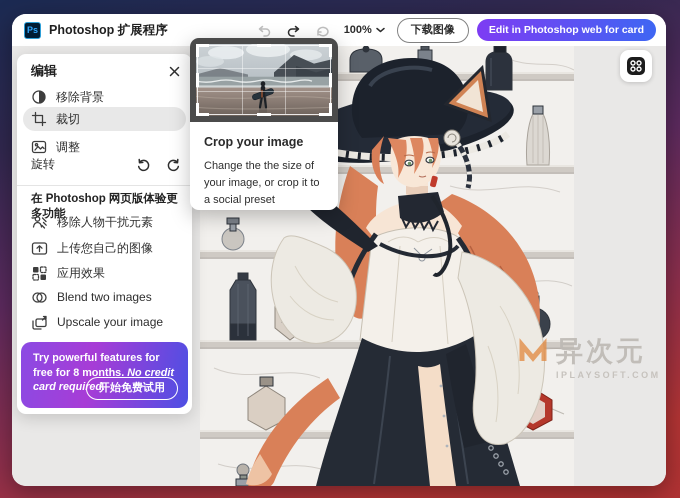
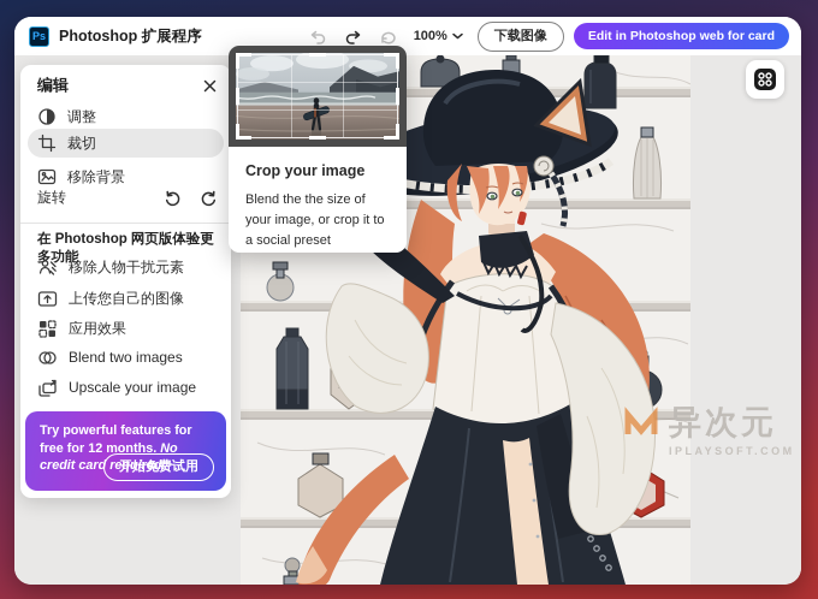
  Ps
  Photoshop 扩展程序
  100%
  下载图像
  Edit in Photoshop web for card
  异次元
  IPLAYSOFT.COM
  编辑
- 移除背景
+ 调整
  裁切
- 调整
+ 移除背景
  旋转
  在 Photoshop 网页版体验更多功能
  移除人物干扰元素
  上传您自己的图像
  应用效果
  Blend two images
  Upscale your image
- Try powerful features for free for 8 months. No credit card required.
+ Try powerful features for free for 12 months. No credit card required.
  开始免费试用
  Crop your image
- Change the the size of your image, or crop it to a social preset
+ Blend the the size of your image, or crop it to a social preset
